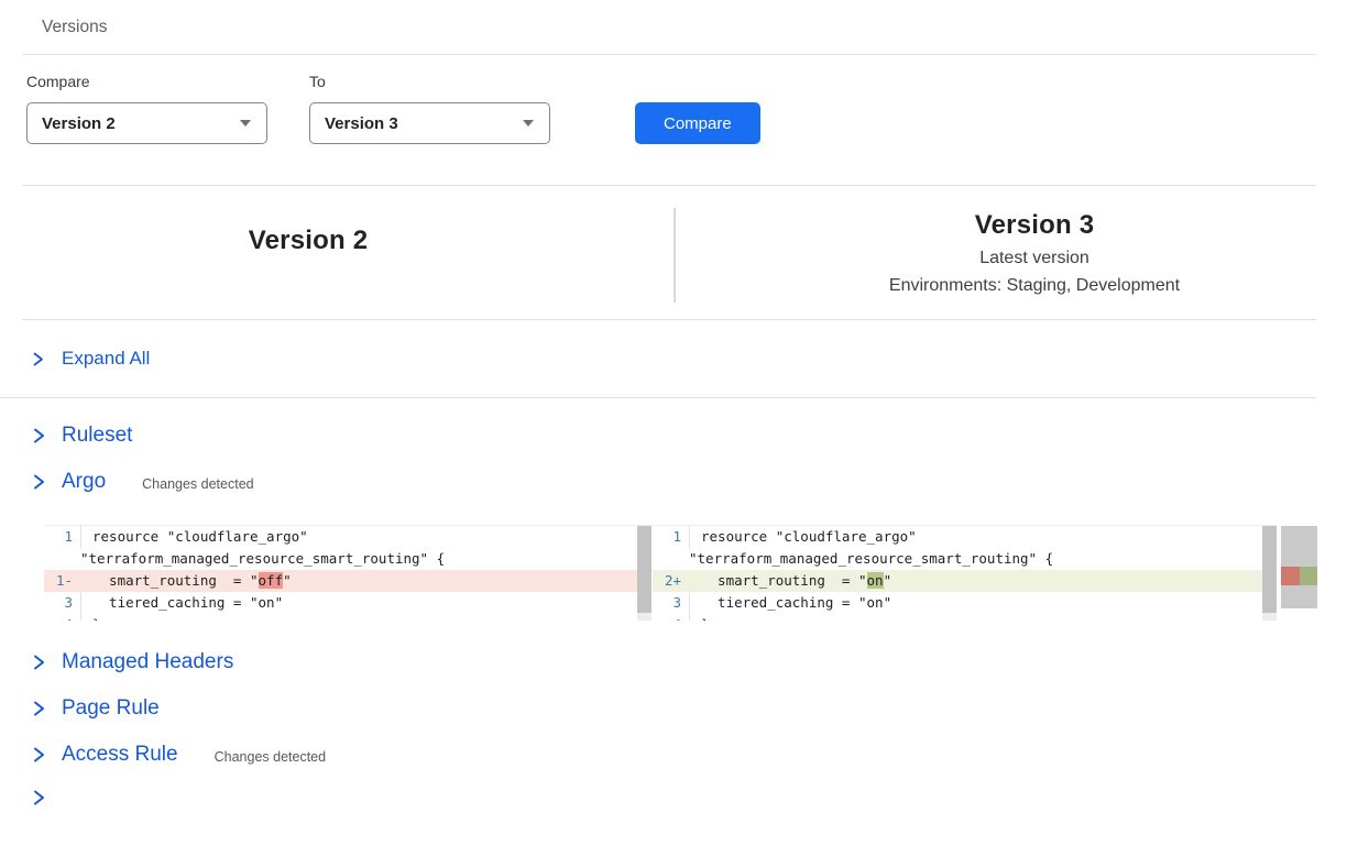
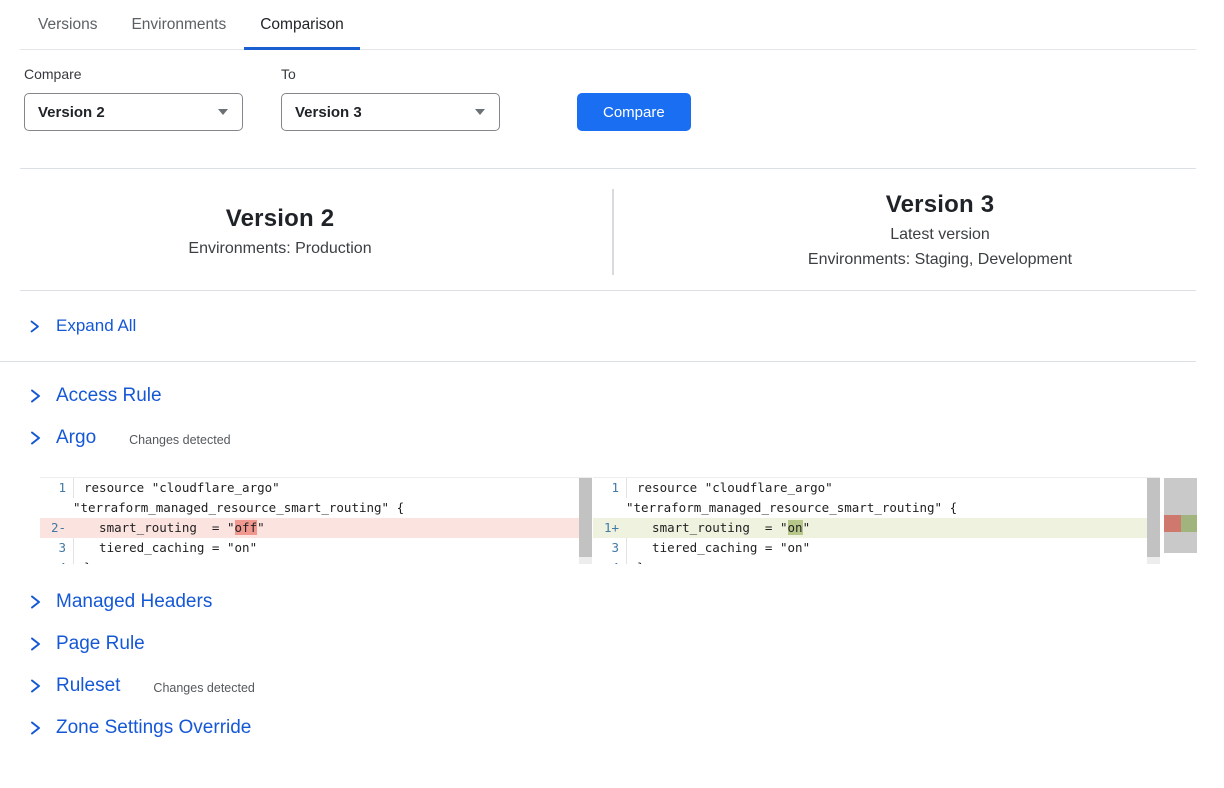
  Versions
+ Environments
+ Comparison
  Compare
  Version 2
  To
  Version 3
  Compare
  Version 2
+ Environments: Production
  Version 3
  Latest version
  Environments: Staging, Development
  Expand All
- Ruleset
+ Access Rule
  Argo
  Changes detected
  1
  resource "cloudflare_argo"
  "terraform_managed_resource_smart_routing" {
- 1-
+ 2-
  smart_routing = "off"
  3
  tiered_caching = "on"
  1
  resource "cloudflare_argo"
  "terraform_managed_resource_smart_routing" {
- 2+
+ 1+
  smart_routing = "on"
  3
  tiered_caching = "on"
  Managed Headers
  Page Rule
- Access Rule
+ Ruleset
  Changes detected
+ Zone Settings Override
